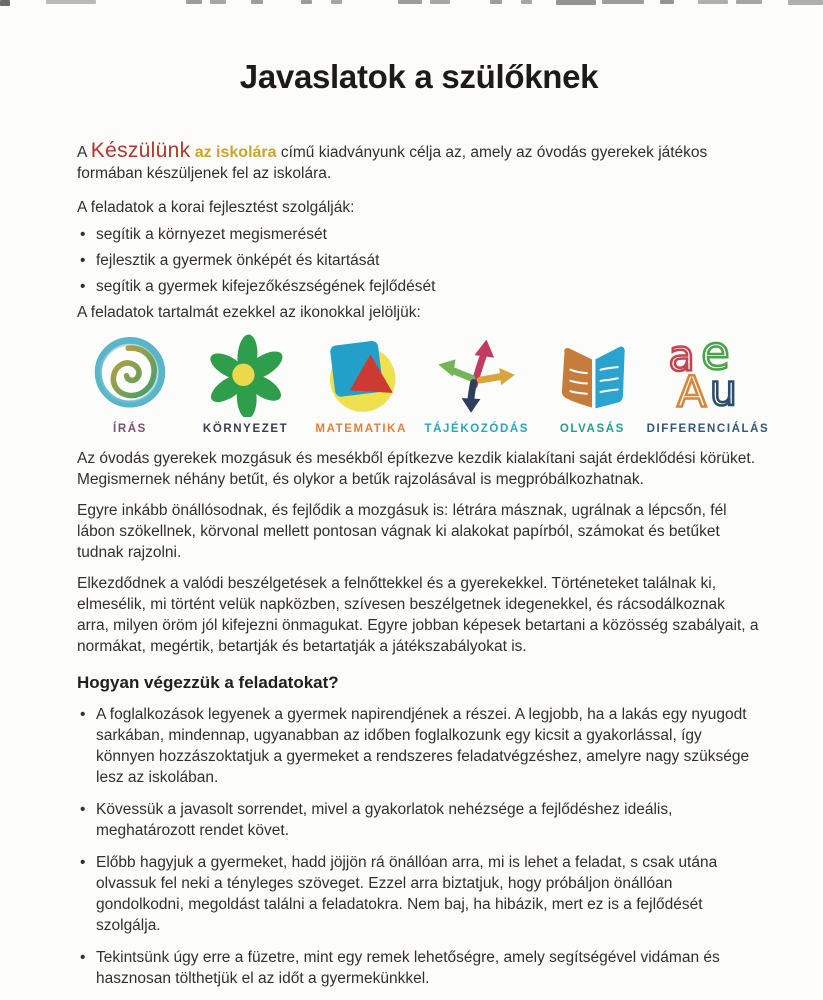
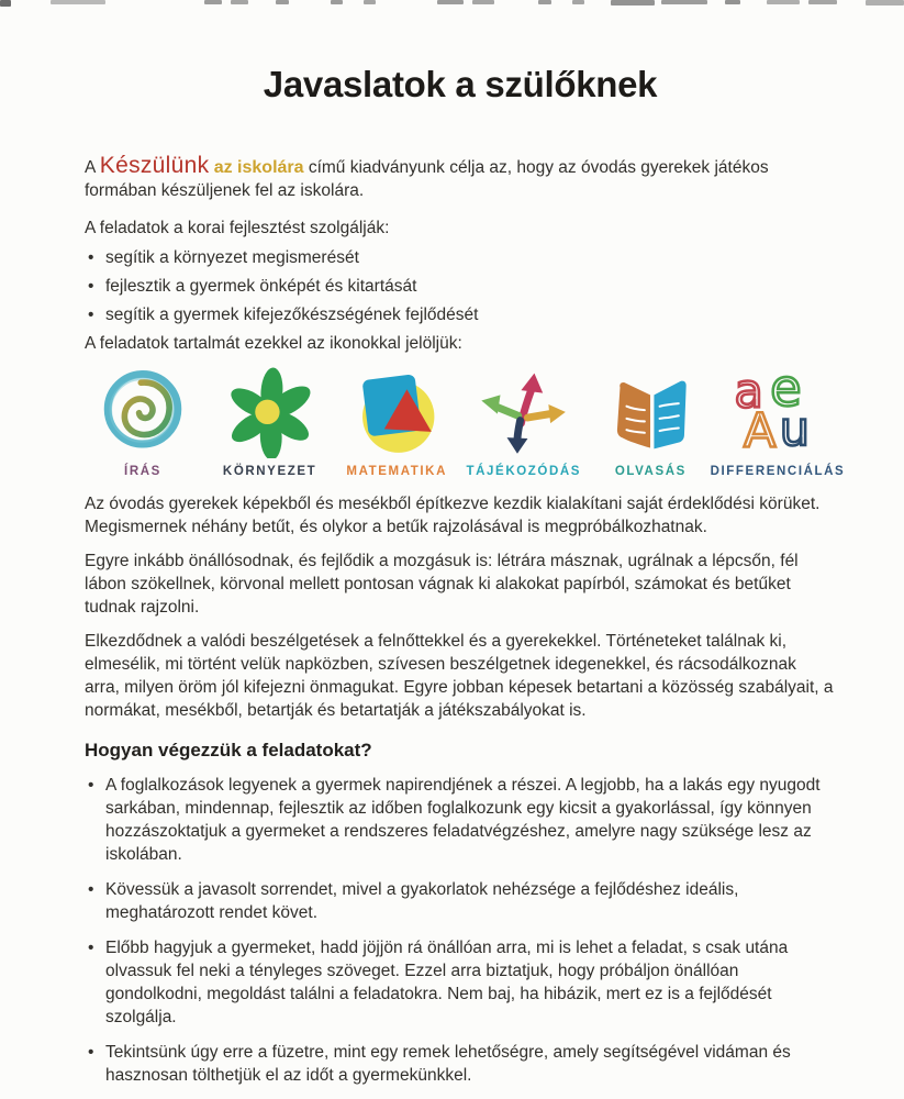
  Javaslatok a szülőknek
- A Készülünk az iskolára című kiadványunk célja az, amely az óvodás gyerekek játékos formában készüljenek fel az iskolára.
+ A Készülünk az iskolára című kiadványunk célja az, hogy az óvodás gyerekek játékos formában készüljenek fel az iskolára.
  A feladatok a korai fejlesztést szolgálják:
  segítik a környezet megismerését
  fejlesztik a gyermek önképét és kitartását
  segítik a gyermek kifejezőkészségének fejlődését
  A feladatok tartalmát ezekkel az ikonokkal jelöljük:
  ÍRÁS
  KÖRNYEZET
  MATEMATIKA
  TÁJÉKOZÓDÁS
  OLVASÁS
  a
  e
  A
  u
  DIFFERENCIÁLÁS
- Az óvodás gyerekek mozgásuk és mesékből építkezve kezdik kialakítani saját érdeklődési körüket. Megismernek néhány betűt, és olykor a betűk rajzolásával is megpróbálkozhatnak.
+ Az óvodás gyerekek képekből és mesékből építkezve kezdik kialakítani saját érdeklődési körüket. Megismernek néhány betűt, és olykor a betűk rajzolásával is megpróbálkozhatnak.
  Egyre inkább önállósodnak, és fejlődik a mozgásuk is: létrára másznak, ugrálnak a lépcsőn, fél lábon szökellnek, körvonal mellett pontosan vágnak ki alakokat papírból, számokat és betűket tudnak rajzolni.
- Elkezdődnek a valódi beszélgetések a felnőttekkel és a gyerekekkel. Történeteket találnak ki, elmesélik, mi történt velük napközben, szívesen beszélgetnek idegenekkel, és rácsodálkoznak arra, milyen öröm jól kifejezni önmagukat. Egyre jobban képesek betartani a közösség szabályait, a normákat, megértik, betartják és betartatják a játékszabályokat is.
+ Elkezdődnek a valódi beszélgetések a felnőttekkel és a gyerekekkel. Történeteket találnak ki, elmesélik, mi történt velük napközben, szívesen beszélgetnek idegenekkel, és rácsodálkoznak arra, milyen öröm jól kifejezni önmagukat. Egyre jobban képesek betartani a közösség szabályait, a normákat, mesékből, betartják és betartatják a játékszabályokat is.
  Hogyan végezzük a feladatokat?
- A foglalkozások legyenek a gyermek napirendjének a részei. A legjobb, ha a lakás egy nyugodt sarkában, mindennap, ugyanabban az időben foglalkozunk egy kicsit a gyakorlással, így könnyen hozzászoktatjuk a gyermeket a rendszeres feladatvégzéshez, amelyre nagy szüksége lesz az iskolában.
+ A foglalkozások legyenek a gyermek napirendjének a részei. A legjobb, ha a lakás egy nyugodt sarkában, mindennap, fejlesztik az időben foglalkozunk egy kicsit a gyakorlással, így könnyen hozzászoktatjuk a gyermeket a rendszeres feladatvégzéshez, amelyre nagy szüksége lesz az iskolában.
  Kövessük a javasolt sorrendet, mivel a gyakorlatok nehézsége a fejlődéshez ideális, meghatározott rendet követ.
  Előbb hagyjuk a gyermeket, hadd jöjjön rá önállóan arra, mi is lehet a feladat, s csak utána olvassuk fel neki a tényleges szöveget. Ezzel arra biztatjuk, hogy próbáljon önállóan gondolkodni, megoldást találni a feladatokra. Nem baj, ha hibázik, mert ez is a fejlődését szolgálja.
  Tekintsünk úgy erre a füzetre, mint egy remek lehetőségre, amely segítségével vidáman és hasznosan tölthetjük el az időt a gyermekünkkel.
